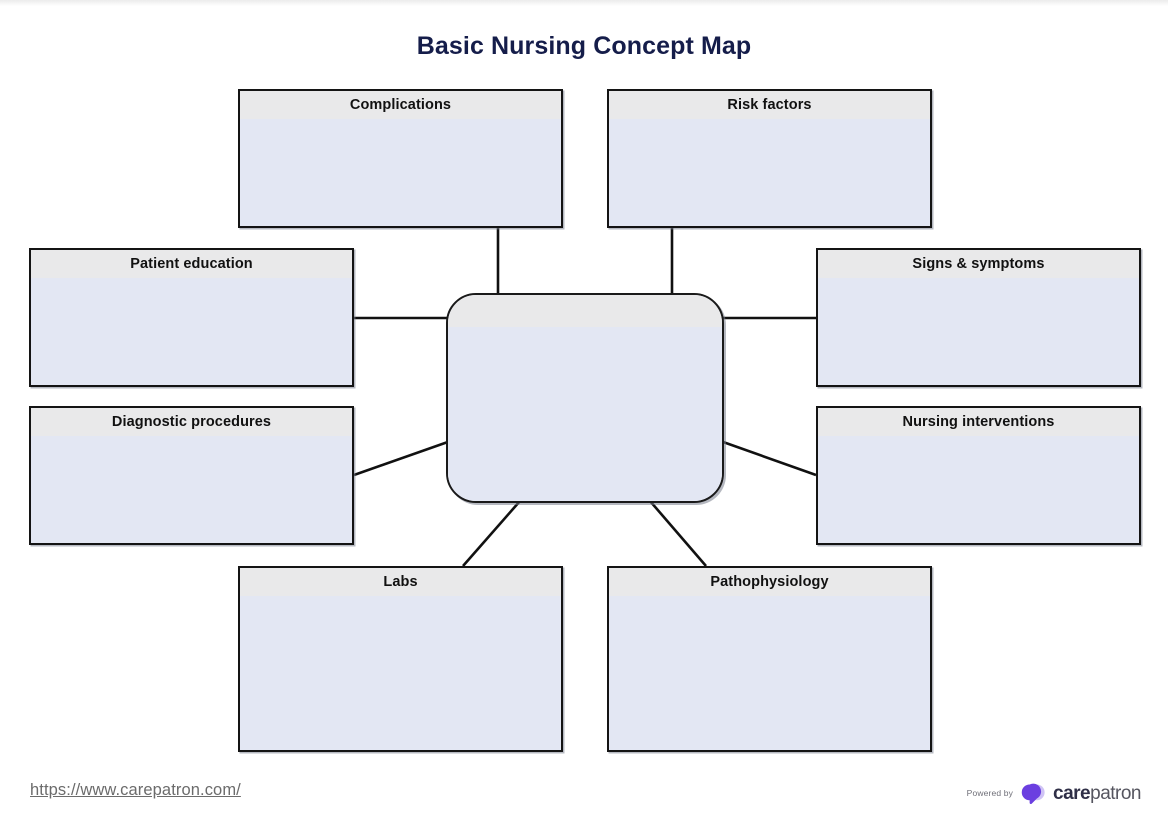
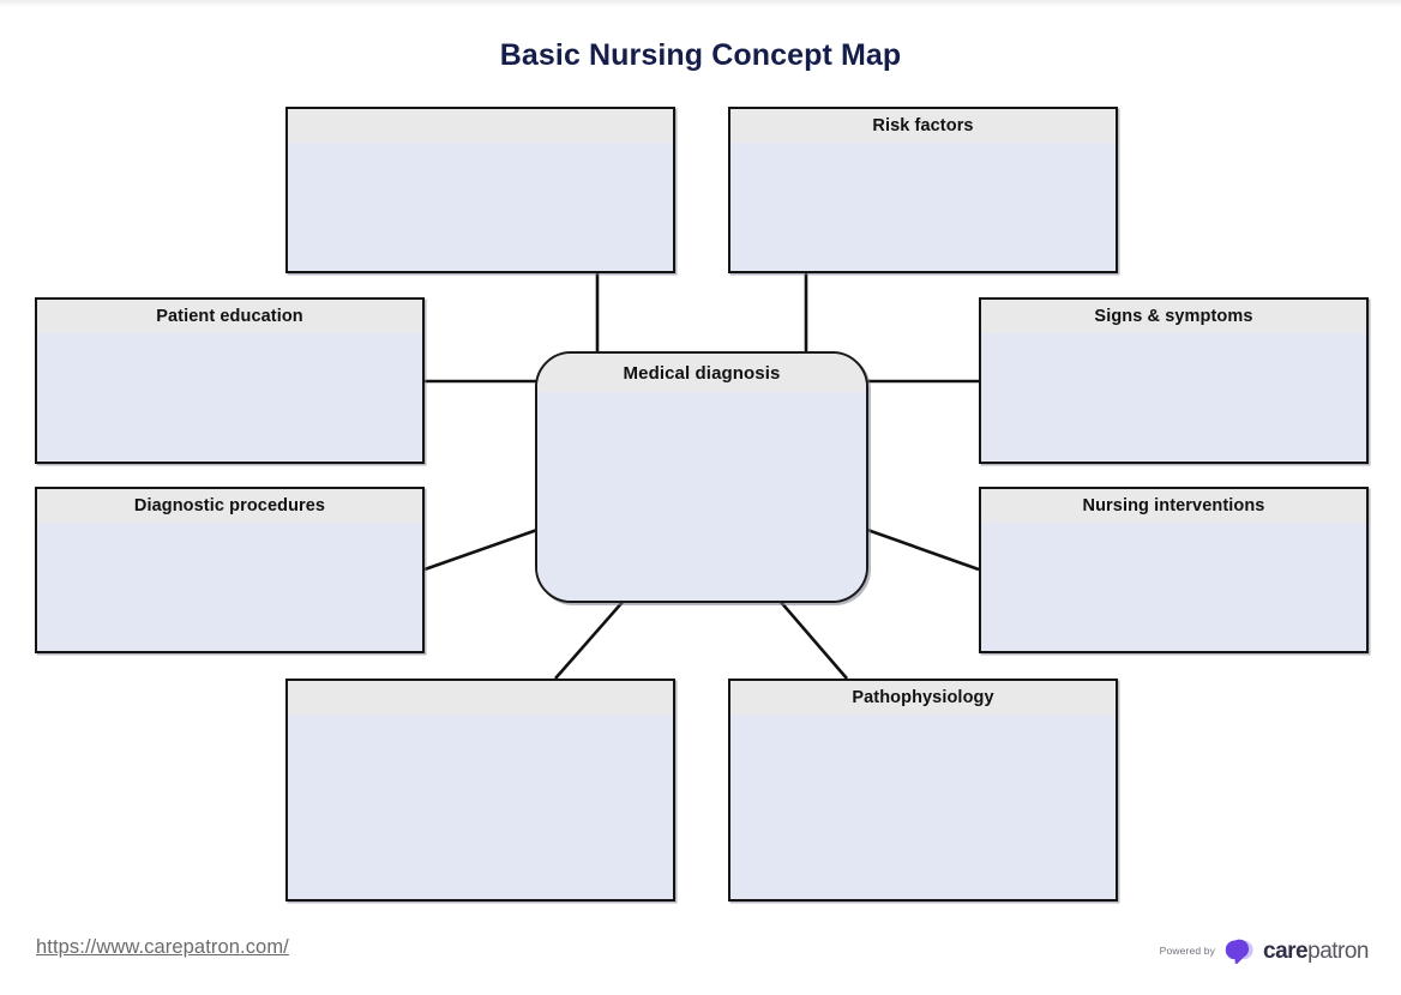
  Basic Nursing Concept Map
- Complications
  Risk factors
  Patient education
  Signs & symptoms
  Diagnostic procedures
  Nursing interventions
- Labs
  Pathophysiology
+ Medical diagnosis
  https://www.carepatron.com/
  Powered by
  carepatron
